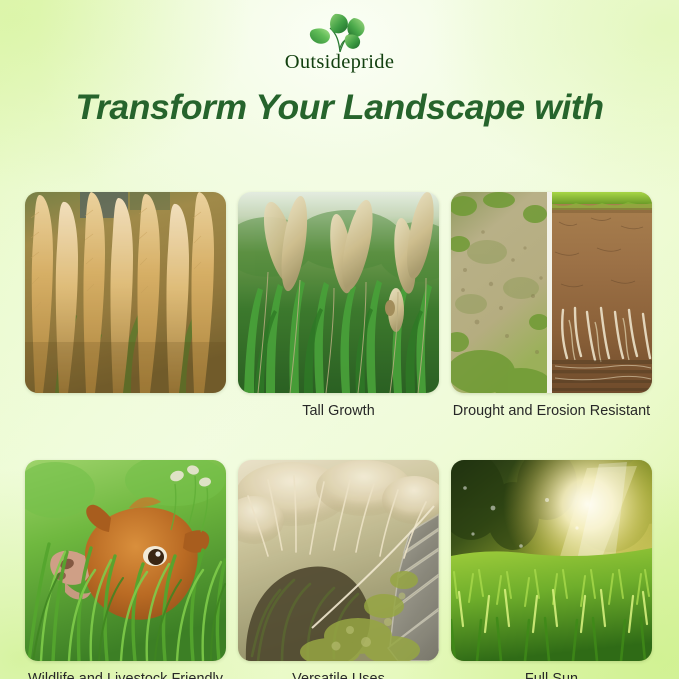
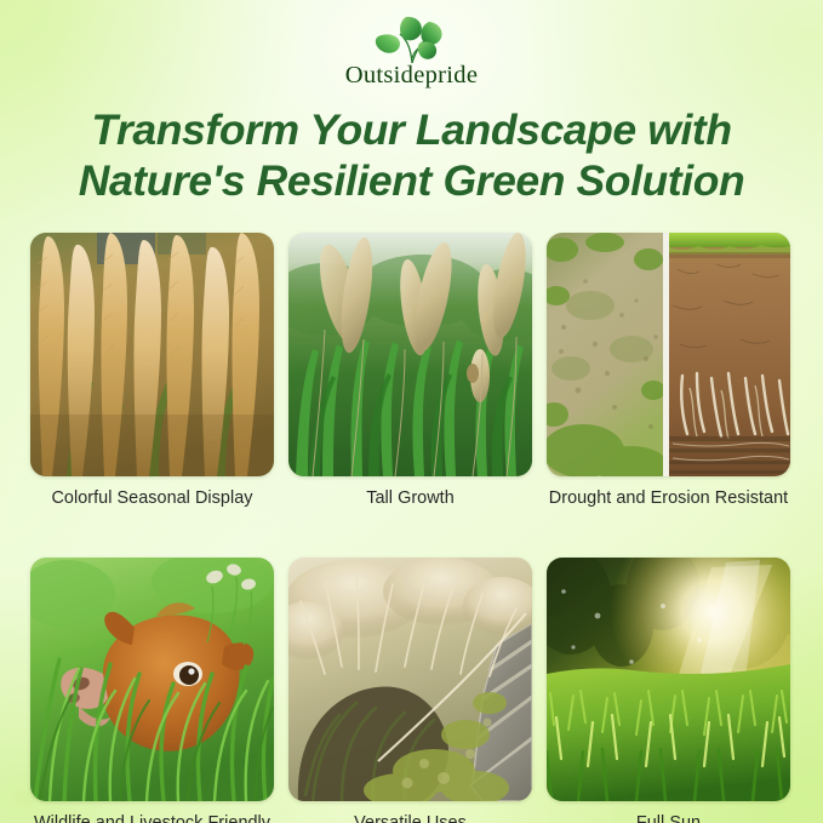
  Outsidepride
  Transform Your Landscape with
+ Nature's Resilient Green Solution
+ Colorful Seasonal Display
  Tall Growth
  Drought and Erosion Resistant
